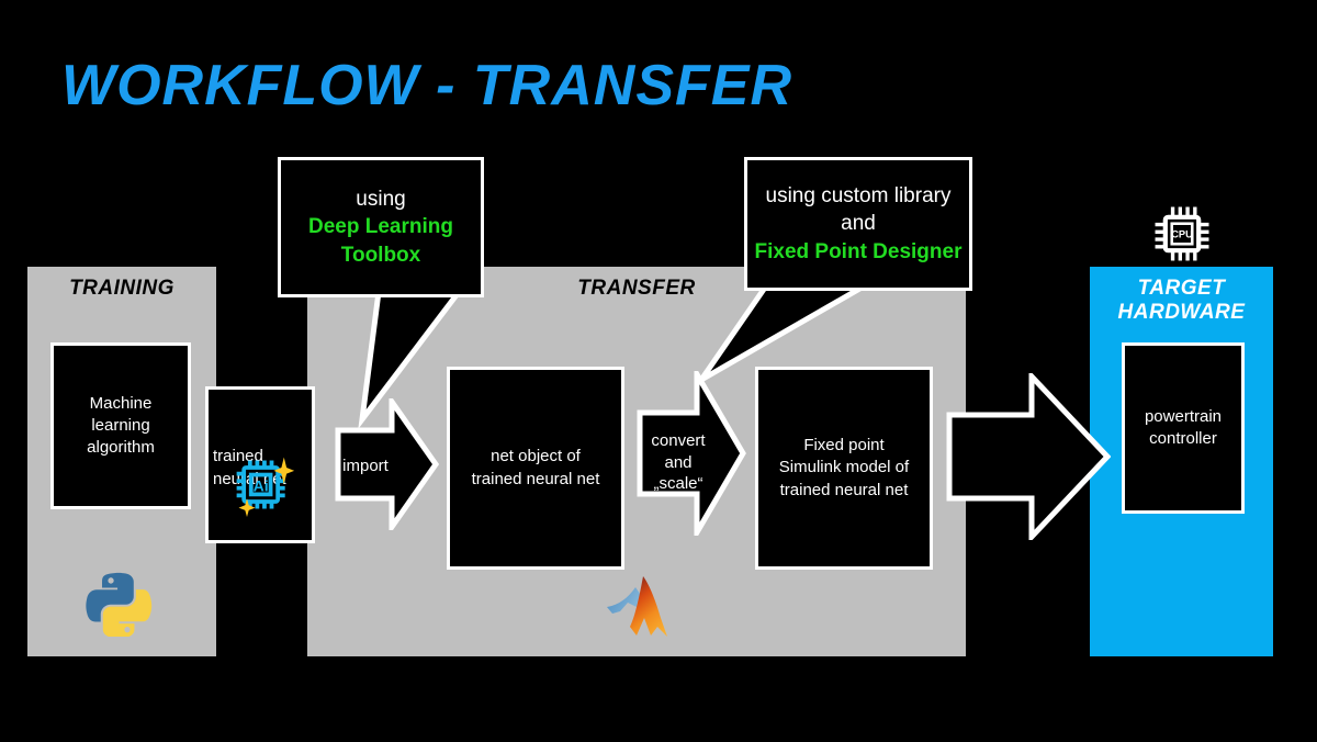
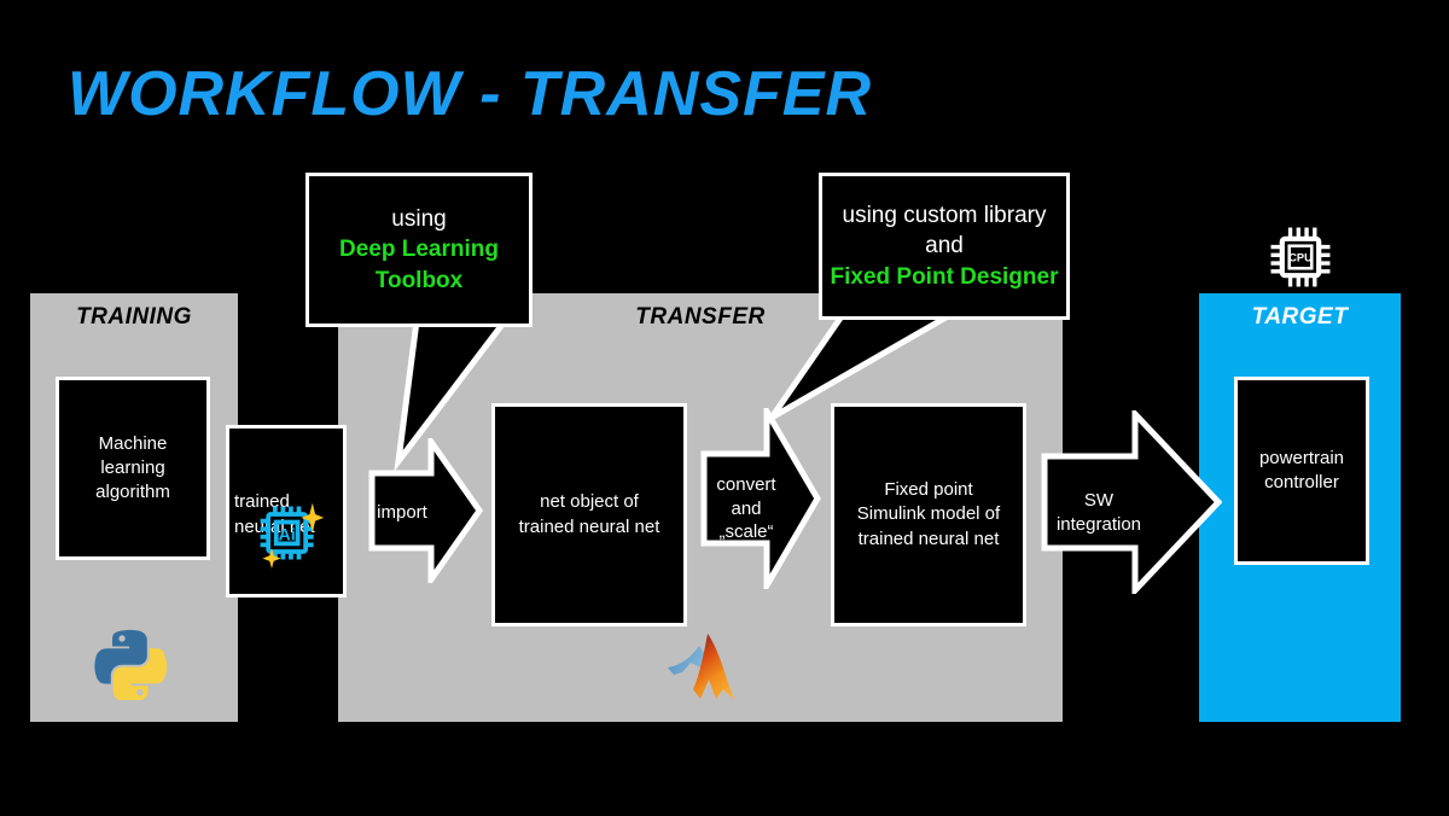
  WORKFLOW - TRANSFER
  TRAINING
  TRANSFER
  TARGET
- HARDWARE
  CPU
  Machine
  learning
  algorithm
  trained
  Ai
  import
  net object of
  trained neural net
  convert
  and
  „scale“
  Fixed point
  Simulink model of
  trained neural net
+ SW
+ integration
  powertrain
  controller
  using
  Deep Learning
  Toolbox
  using custom library
  and
  Fixed Point Designer
